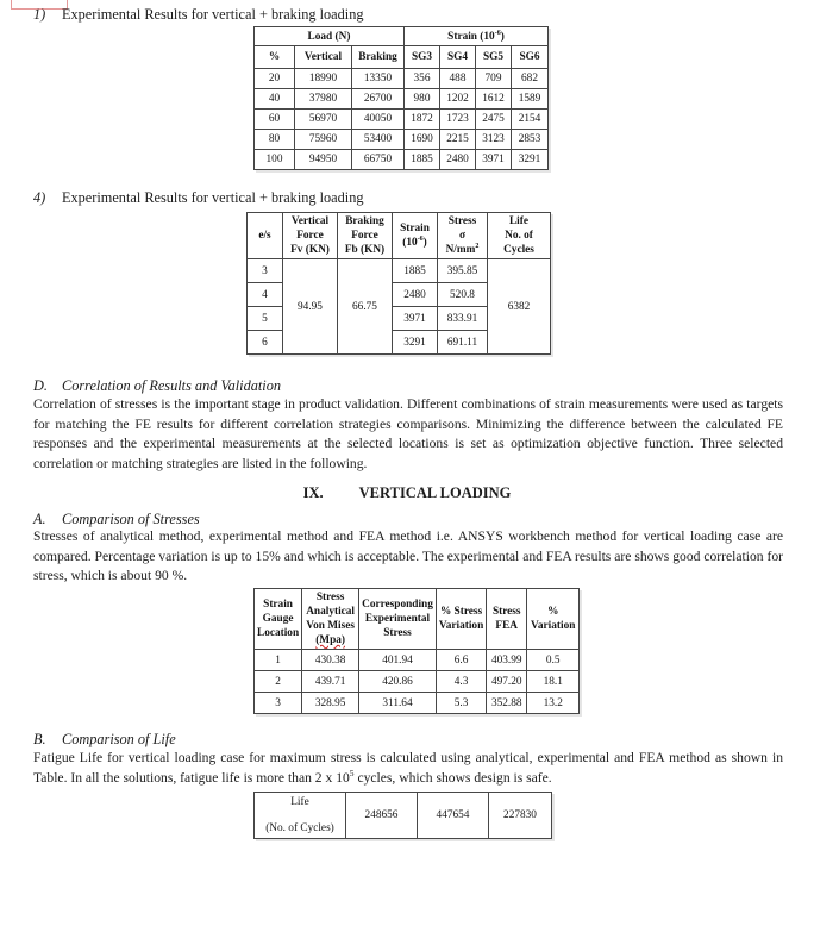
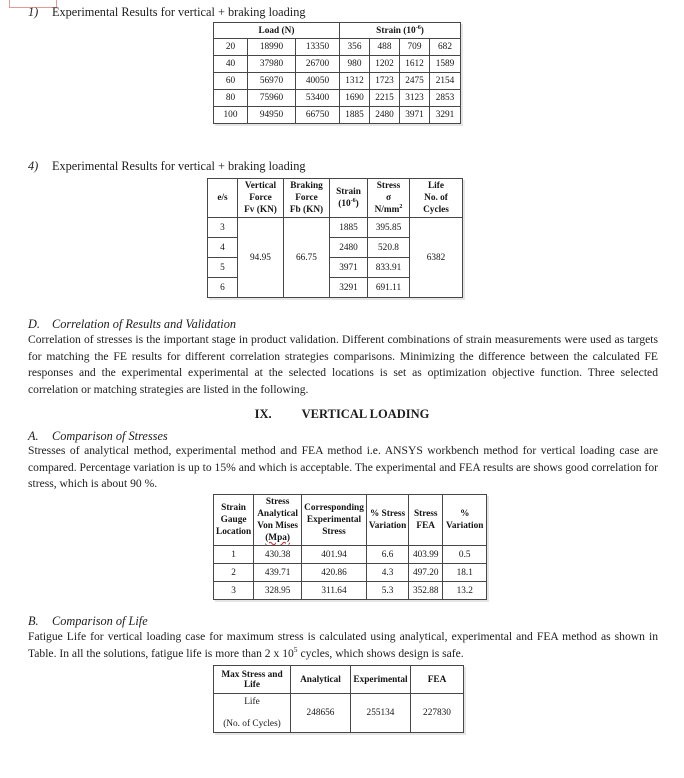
  1) Experimental Results for vertical + braking loading
  Load (N)	Strain (10 )
- %	Vertical	Braking	SG3	SG4	SG5	SG6
  20	18990	13350	356	488	709	682
  40	37980	26700	980	1202	1612	1589
- 60	56970	40050	1872	1723	2475	2154
+ 60	56970	40050	1312	1723	2475	2154
  80	75960	53400	1690	2215	3123	2853
  100	94950	66750	1885	2480	3971	3291
  4) Experimental Results for vertical + braking loading
  e/s	Vertical Force Fv (KN)	Braking Force Fb (KN)	Strain (10 )	Stress σ N/mm	Life No. of Cycles
  3	94.95	66.75	1885	395.85	6382
  4	2480	520.8
  5	3971	833.91
  6	3291	691.11
  D. Correlation of Results and Validation
- Correlation of stresses is the important stage in product validation. Different combinations of strain measurements were used as targets for matching the FE results for different correlation strategies comparisons. Minimizing the difference between the calculated FE responses and the experimental measurements at the selected locations is set as optimization objective function. Three selected correlation or matching strategies are listed in the following.
+ Correlation of stresses is the important stage in product validation. Different combinations of strain measurements were used as targets for matching the FE results for different correlation strategies comparisons. Minimizing the difference between the calculated FE responses and the experimental experimental at the selected locations is set as optimization objective function. Three selected correlation or matching strategies are listed in the following.
  IX. VERTICAL LOADING
  A. Comparison of Stresses
  Stresses of analytical method, experimental method and FEA method i.e. ANSYS workbench method for vertical loading case are compared. Percentage variation is up to 15% and which is acceptable. The experimental and FEA results are shows good correlation for stress, which is about 90 %.
  Strain Gauge Location	Stress Analytical Von Mises (Mpa)	Corresponding Experimental Stress	% Stress Variation	Stress FEA	% Variation
  1	430.38	401.94	6.6	403.99	0.5
  2	439.71	420.86	4.3	497.20	18.1
  3	328.95	311.64	5.3	352.88	13.2
  B. Comparison of Life
  Fatigue Life for vertical loading case for maximum stress is calculated using analytical, experimental and FEA method as shown in Table. In all the solutions, fatigue life is more than 2 x 105 cycles, which shows design is safe.
+ Max Stress and Life	Analytical	Experimental	FEA
- Life (No. of Cycles)	248656	447654	227830
+ Life (No. of Cycles)	248656	255134	227830
